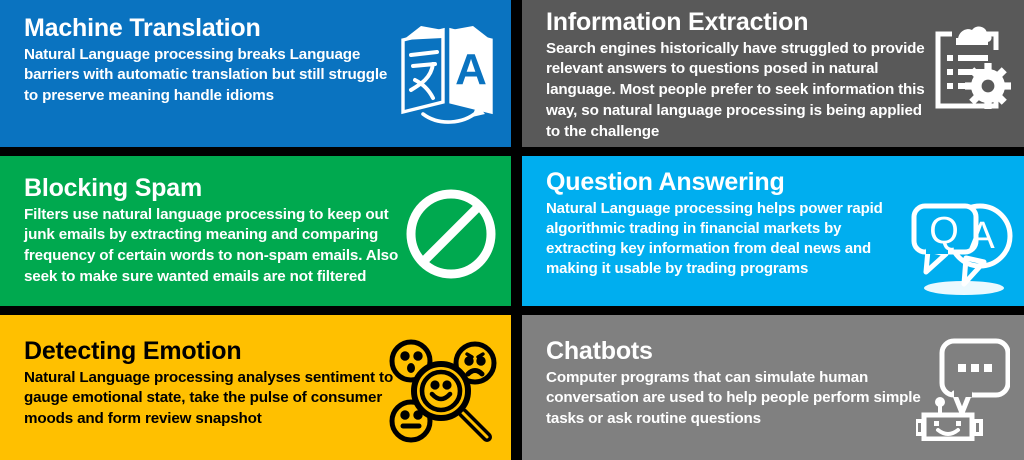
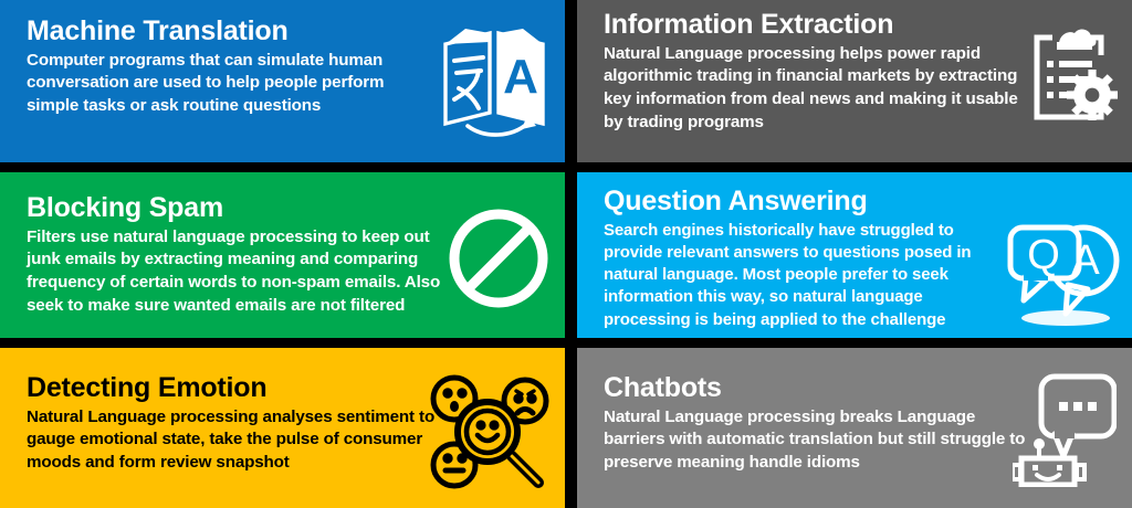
  Machine Translation
- Natural Language processing breaks Language barriers with automatic translation but still struggle to preserve meaning handle idioms
+ Computer programs that can simulate human conversation are used to help people perform simple tasks or ask routine questions
  A
  Information Extraction
- Search engines historically have struggled to provide relevant answers to questions posed in natural language. Most people prefer to seek information this way, so natural language processing is being applied to the challenge
+ Natural Language processing helps power rapid algorithmic trading in financial markets by extracting key information from deal news and making it usable by trading programs
  Blocking Spam
  Filters use natural language processing to keep out junk emails by extracting meaning and comparing frequency of certain words to non-spam emails. Also seek to make sure wanted emails are not filtered
  Question Answering
- Natural Language processing helps power rapid algorithmic trading in financial markets by extracting key information from deal news and making it usable by trading programs
+ Search engines historically have struggled to provide relevant answers to questions posed in natural language. Most people prefer to seek information this way, so natural language processing is being applied to the challenge
  Q
  A
  Detecting Emotion
  Natural Language processing analyses sentiment to gauge emotional state, take the pulse of consumer moods and form review snapshot
  Chatbots
- Computer programs that can simulate human conversation are used to help people perform simple tasks or ask routine questions
+ Natural Language processing breaks Language barriers with automatic translation but still struggle to preserve meaning handle idioms
